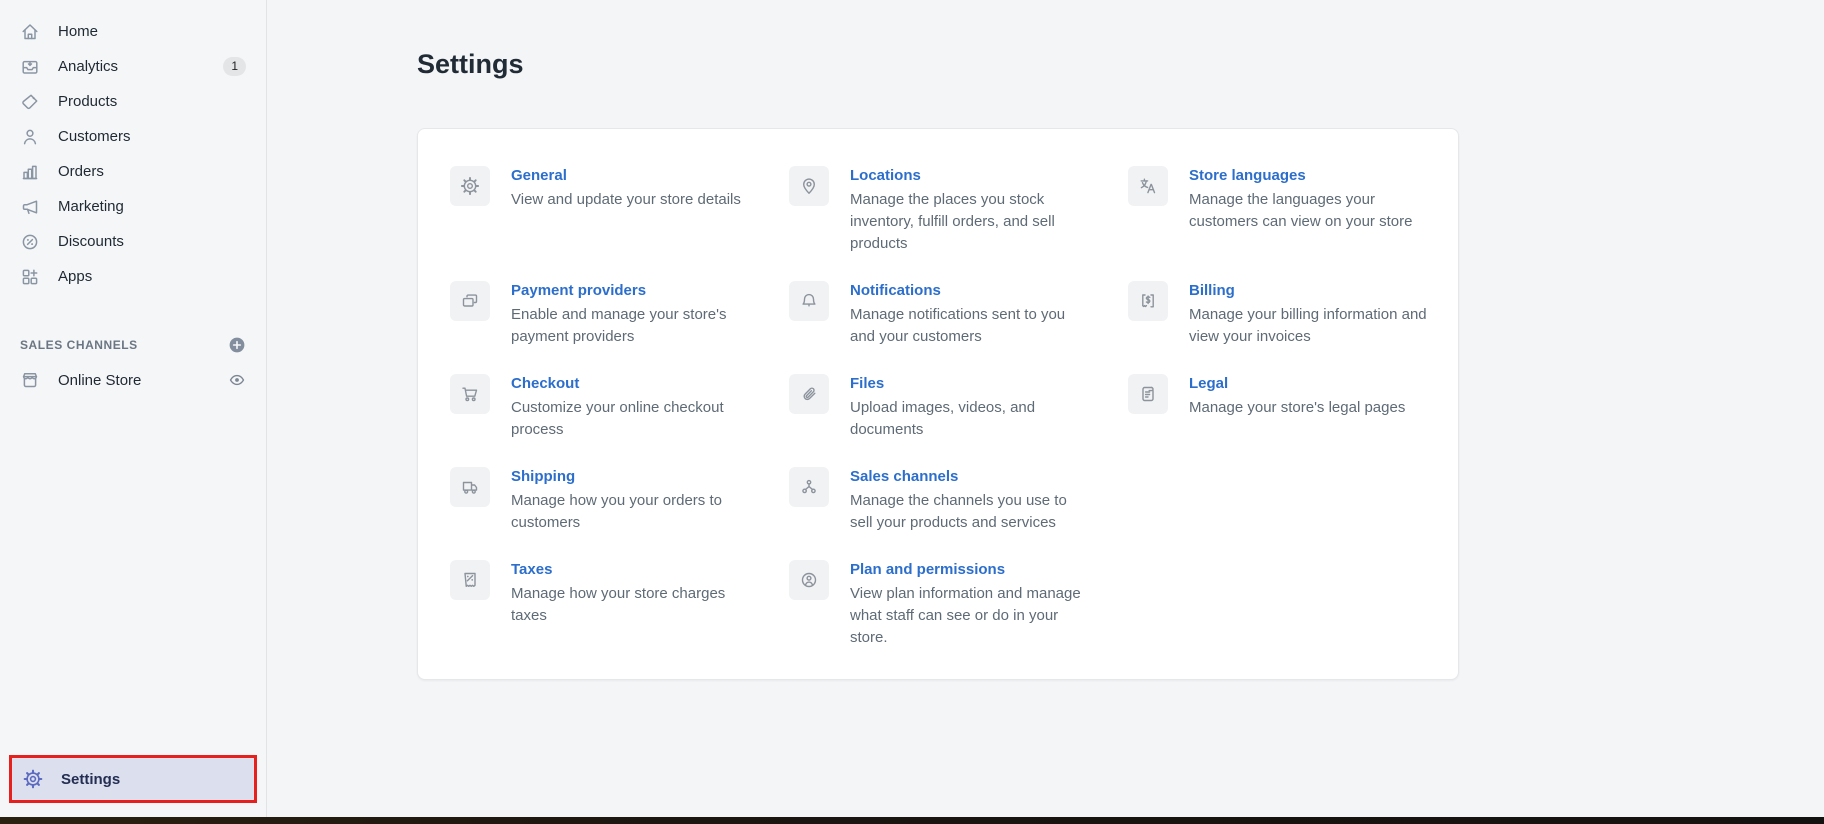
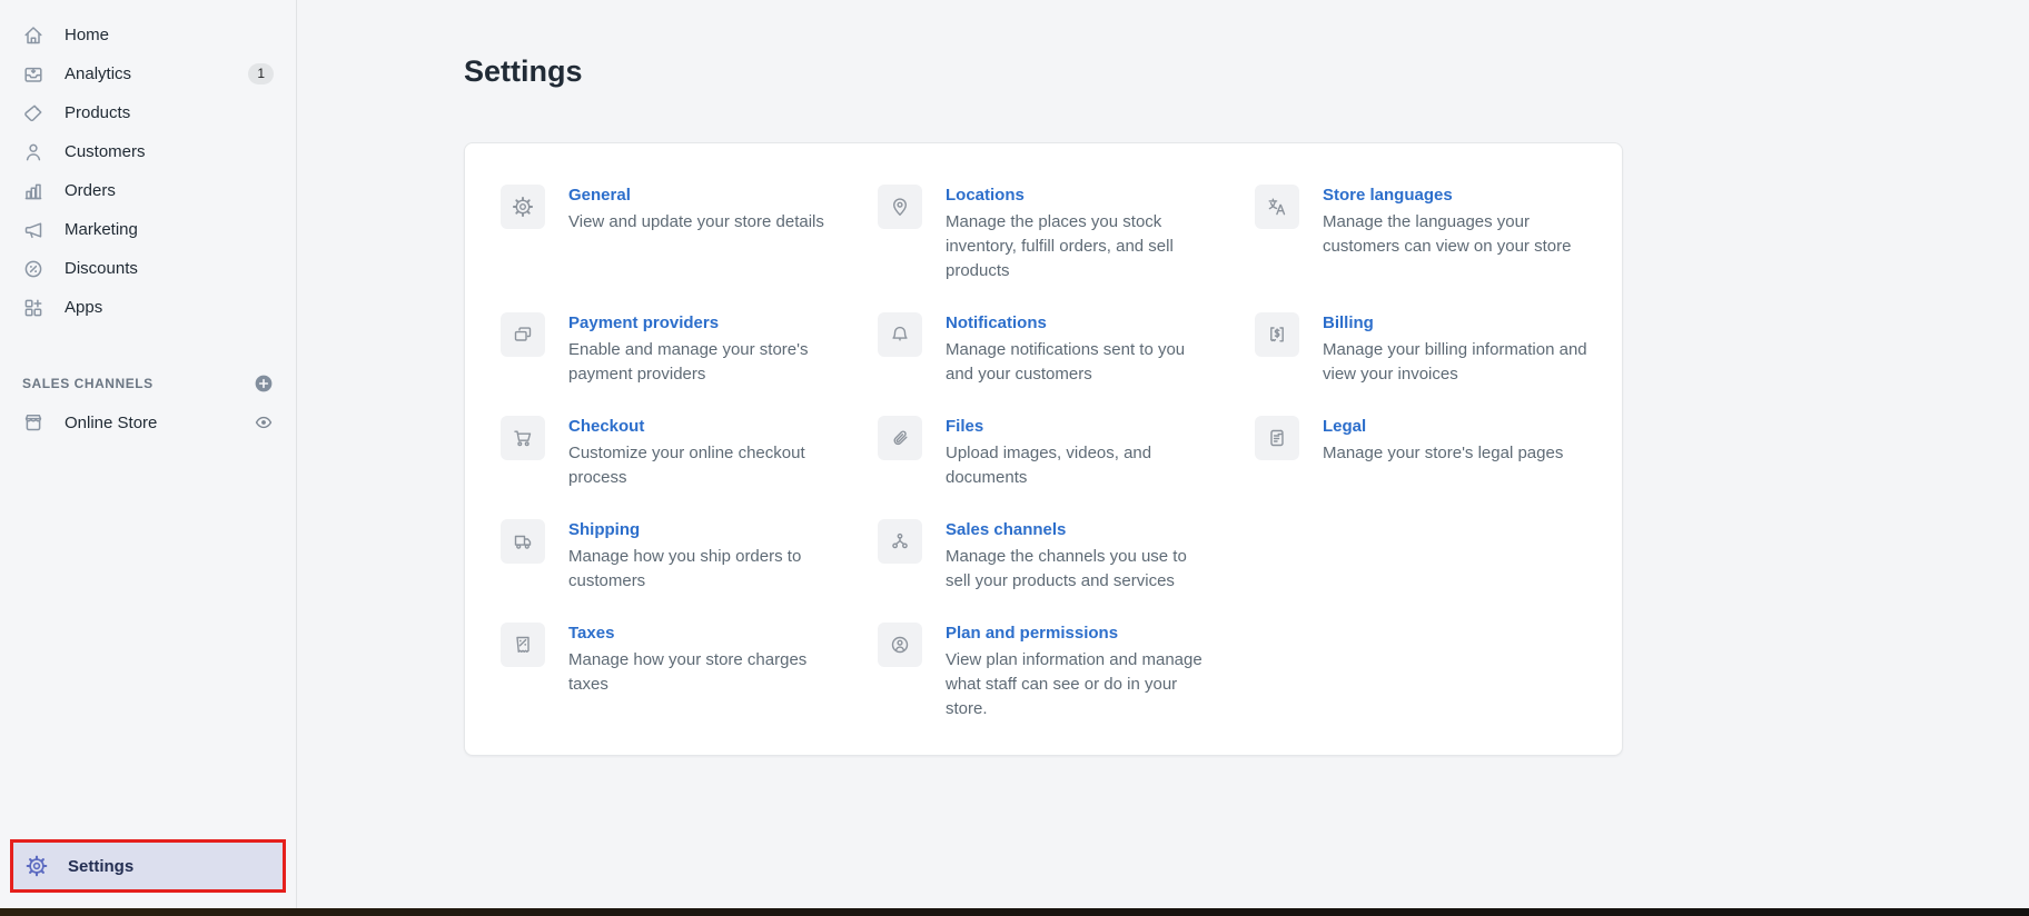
  Home
  Analytics
  1
  Products
  Customers
  Orders
  Marketing
  Discounts
  Apps
  SALES CHANNELS
  Online Store
  Settings
  Settings
  General
  View and update your store details
  Locations
  Manage the places you stock inventory, fulfill orders, and sell products
  Store languages
  Manage the languages your customers can view on your store
  Payment providers
  Enable and manage your store's payment providers
  Notifications
  Manage notifications sent to you and your customers
  Billing
  Manage your billing information and view your invoices
  Checkout
  Customize your online checkout process
  Files
  Upload images, videos, and documents
  Legal
  Manage your store's legal pages
  Shipping
- Manage how you your orders to customers
+ Manage how you ship orders to customers
  Sales channels
  Manage the channels you use to sell your products and services
  Taxes
  Manage how your store charges taxes
  Plan and permissions
  View plan information and manage what staff can see or do in your store.
